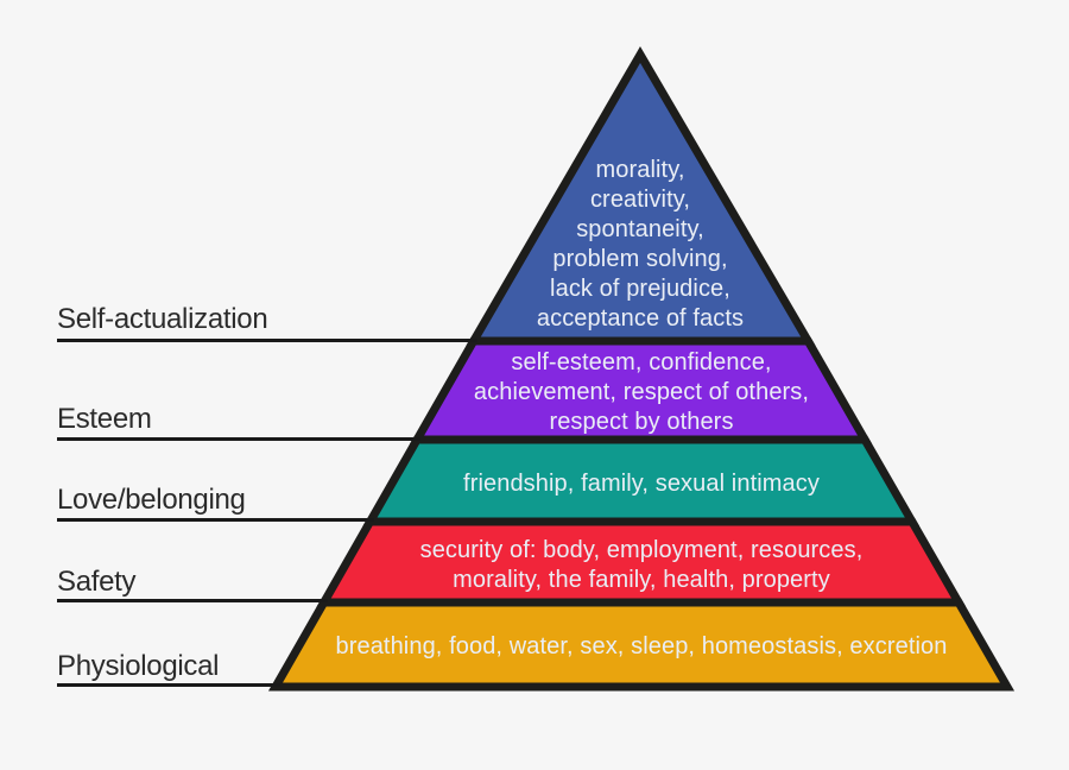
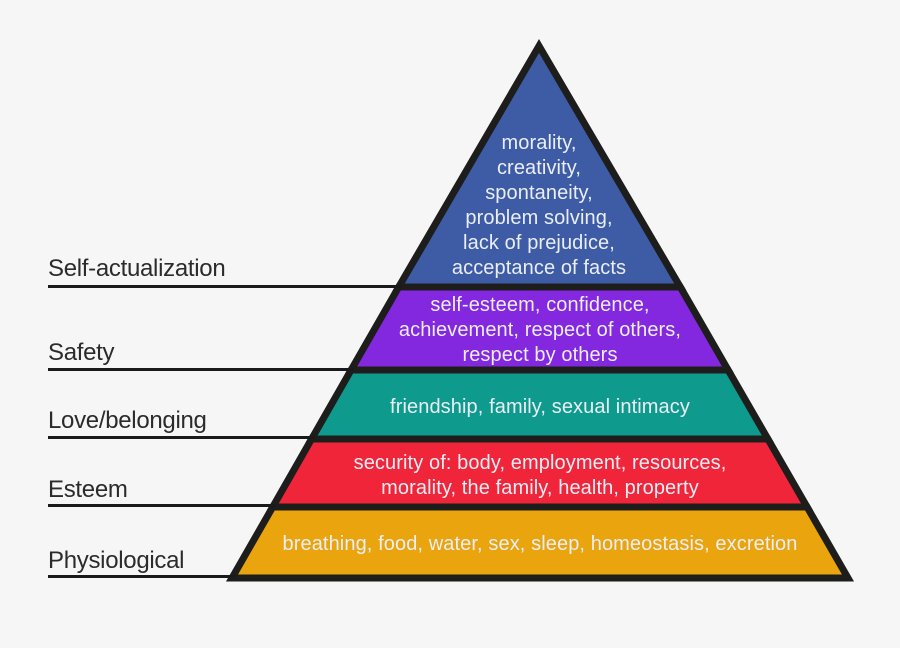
  morality,
  creativity,
  spontaneity,
  problem solving,
  lack of prejudice,
  acceptance of facts
  self-esteem, confidence,
  achievement, respect of others,
  respect by others
  friendship, family, sexual intimacy
  security of: body, employment, resources,
  morality, the family, health, property
  breathing, food, water, sex, sleep, homeostasis, excretion
  Self-actualization
- Esteem
+ Safety
  Love/belonging
- Safety
+ Esteem
  Physiological
